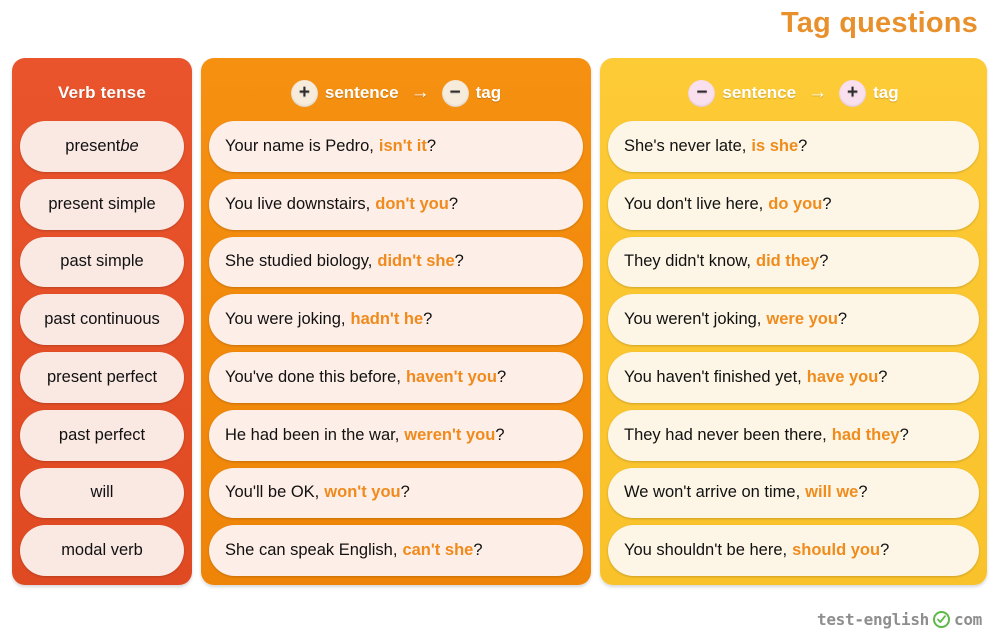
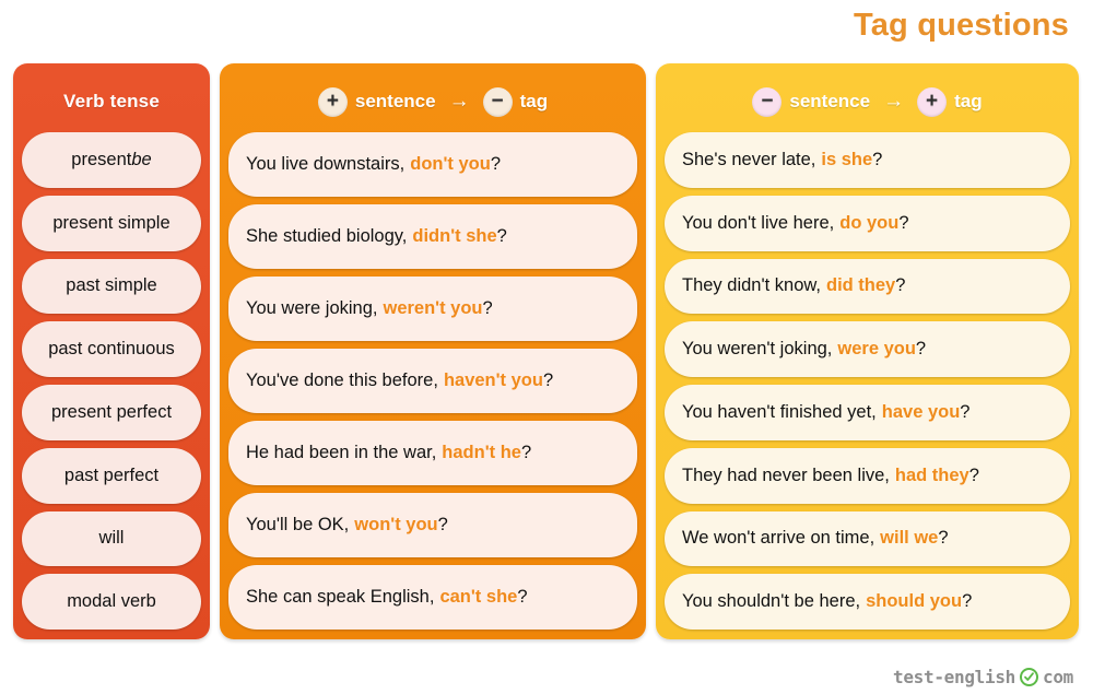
  Tag questions
  Verb tense
  present
  be
  present simple
  past simple
  past continuous
  present perfect
  past perfect
  will
  modal verb
  +
  sentence
  →
  −
  tag
- Your name is Pedro, isn't it?
  You live downstairs, don't you?
  She studied biology, didn't she?
- You were joking, hadn't he?
+ You were joking, weren't you?
  You've done this before, haven't you?
- He had been in the war, weren't you?
+ He had been in the war, hadn't he?
  You'll be OK, won't you?
  She can speak English, can't she?
  −
  sentence
  →
  +
  tag
  She's never late, is she?
  You don't live here, do you?
  They didn't know, did they?
  You weren't joking, were you?
  You haven't finished yet, have you?
- They had never been there, had they?
+ They had never been live, had they?
  We won't arrive on time, will we?
  You shouldn't be here, should you?
  test-english
  com
